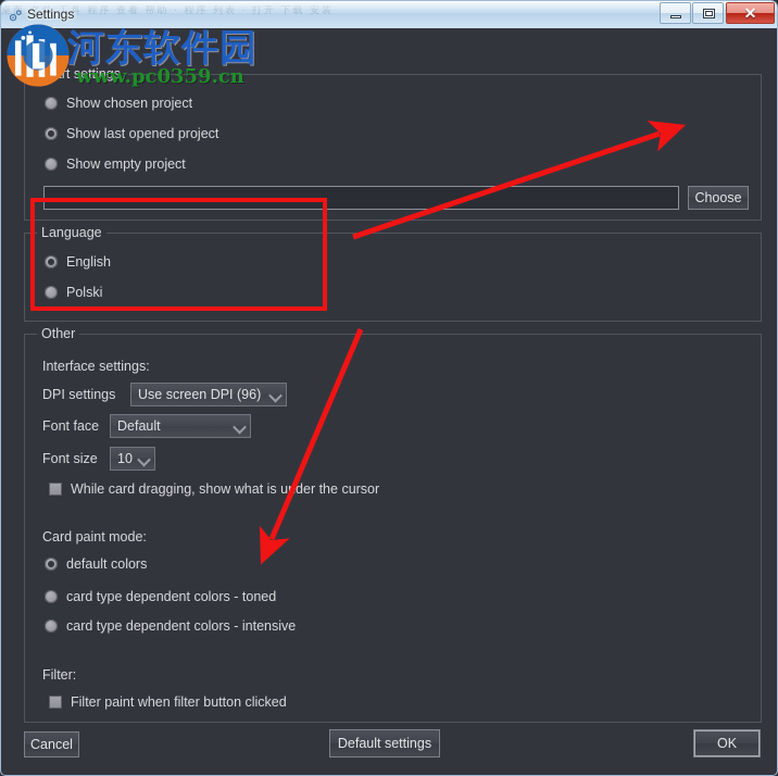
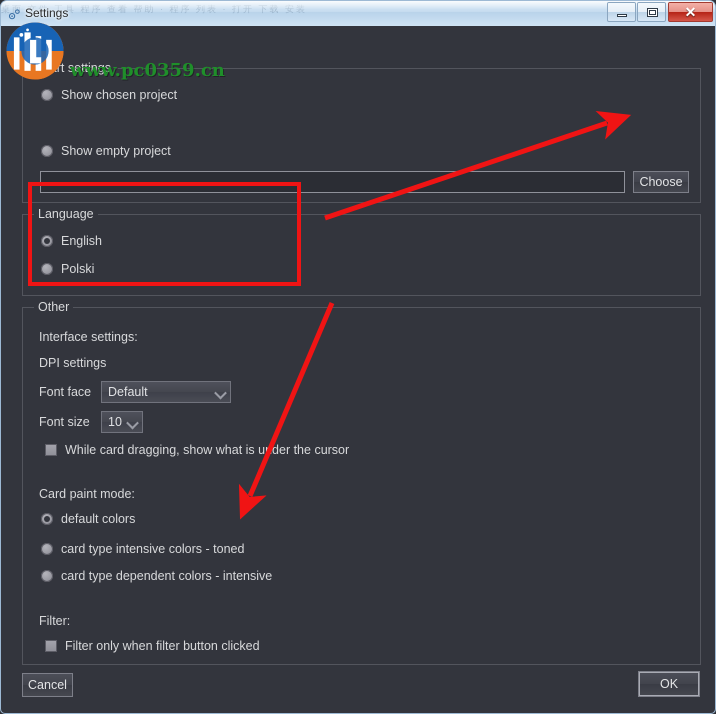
  桌面 文件 工具 程序 查看 帮助 · 程序 列表 · 打开 下载 安装
  Settings
  ✕
  rt settings
  Show chosen project
- Show last opened project
  Show empty project
  Choose
  Language
  English
  Polski
  Other
  Interface settings:
  DPI settings
- Use screen DPI (96)
  Font face
  Default
  Font size
  10
  While card dragging, show what is uder the cursor
  Card paint mode:
  default colors
- card type dependent colors - toned
+ card type intensive colors - toned
  card type dependent colors - intensive
  Filter:
- Filter paint when filter button clicked
+ Filter only when filter button clicked
  Cancel
- Default settings
  OK
- 河东软件园
  www.pc0359.cn
